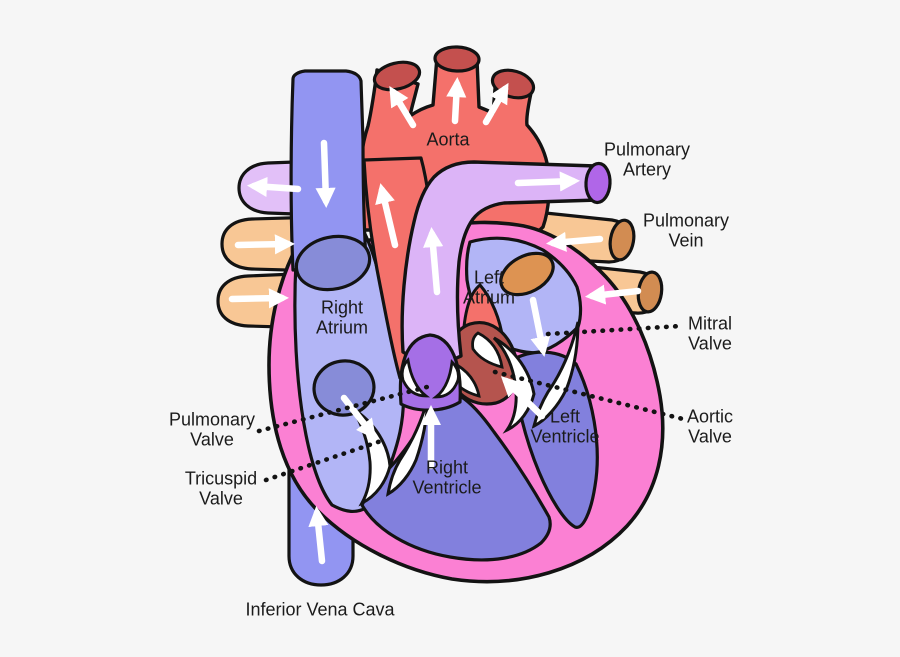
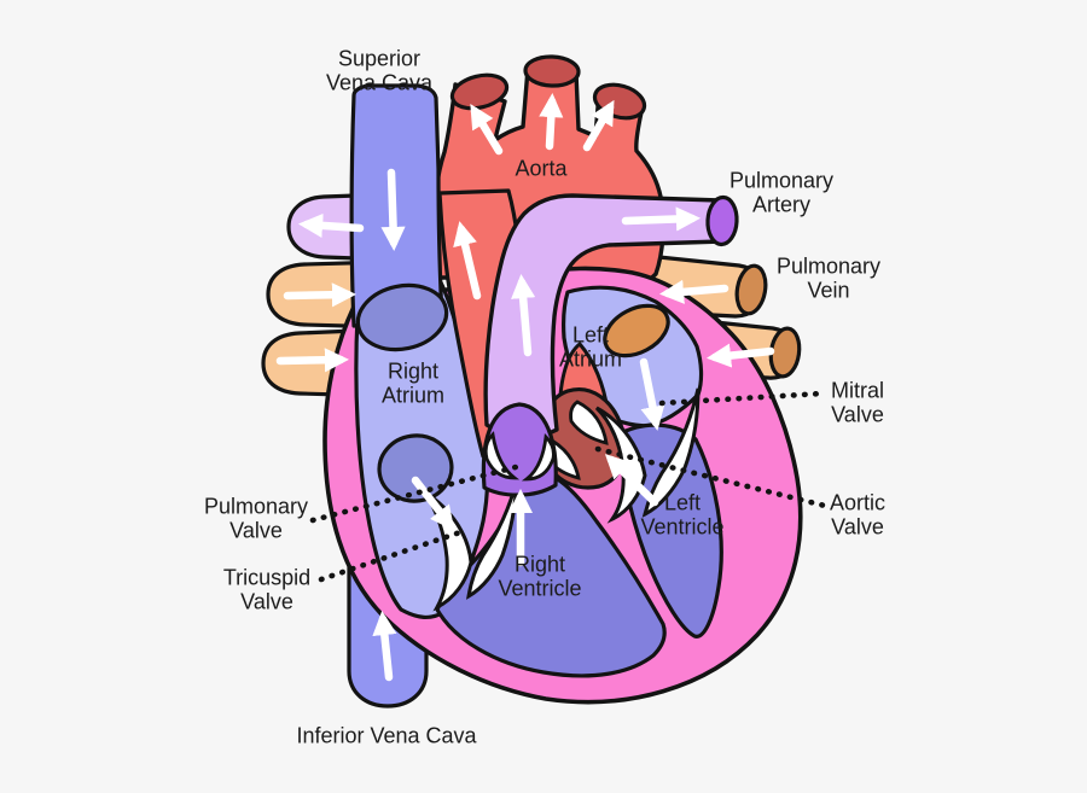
+ Superior
+ Vena Cava
  Aorta
  Pulmonary
  Artery
  Pulmonary
  Vein
  Left
  Atrium
  Right
  Atrium
  Mitral
  Valve
  Aortic
  Valve
  Left
  Ventricle
  Right
  Ventricle
  Pulmonary
  Valve
  Tricuspid
  Valve
  Inferior Vena Cava
